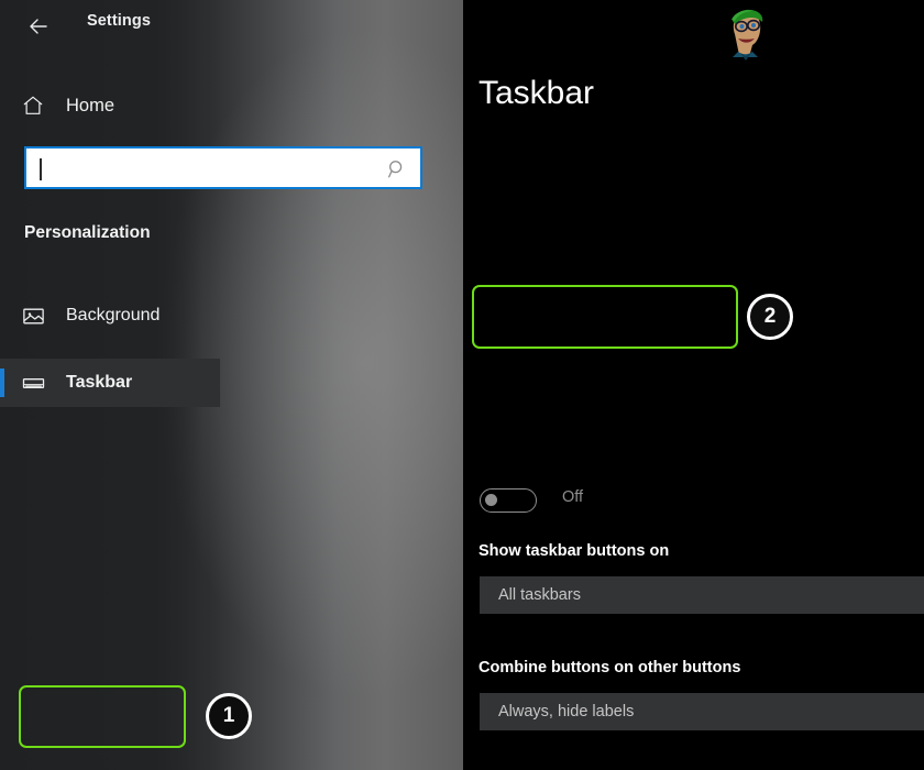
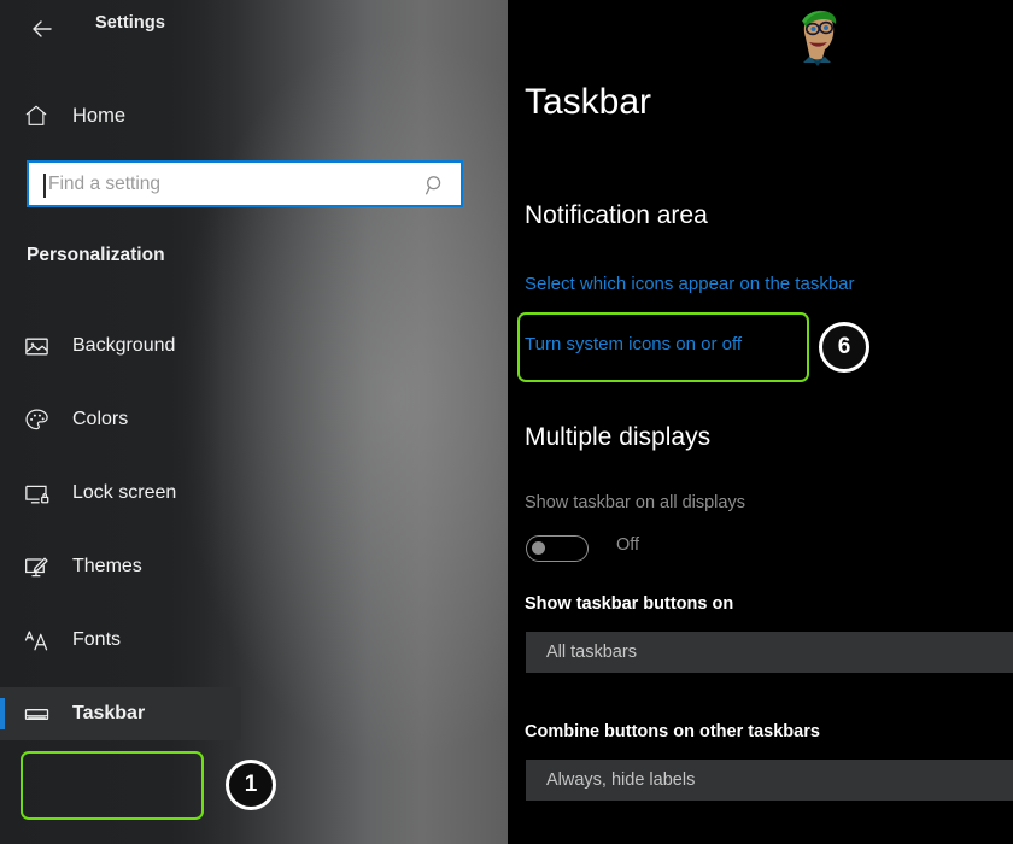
  Settings
  Home
+ Find a setting
  Personalization
  Background
+ Colors
+ Lock screen
+ Themes
+ Fonts
  Taskbar
  Taskbar
+ Notification area
+ Select which icons appear on the taskbar
+ Turn system icons on or off
+ Multiple displays
+ Show taskbar on all displays
  Off
  Show taskbar buttons on
  All taskbars
- Combine buttons on other buttons
+ Combine buttons on other taskbars
  Always, hide labels
  1
- 2
+ 6
